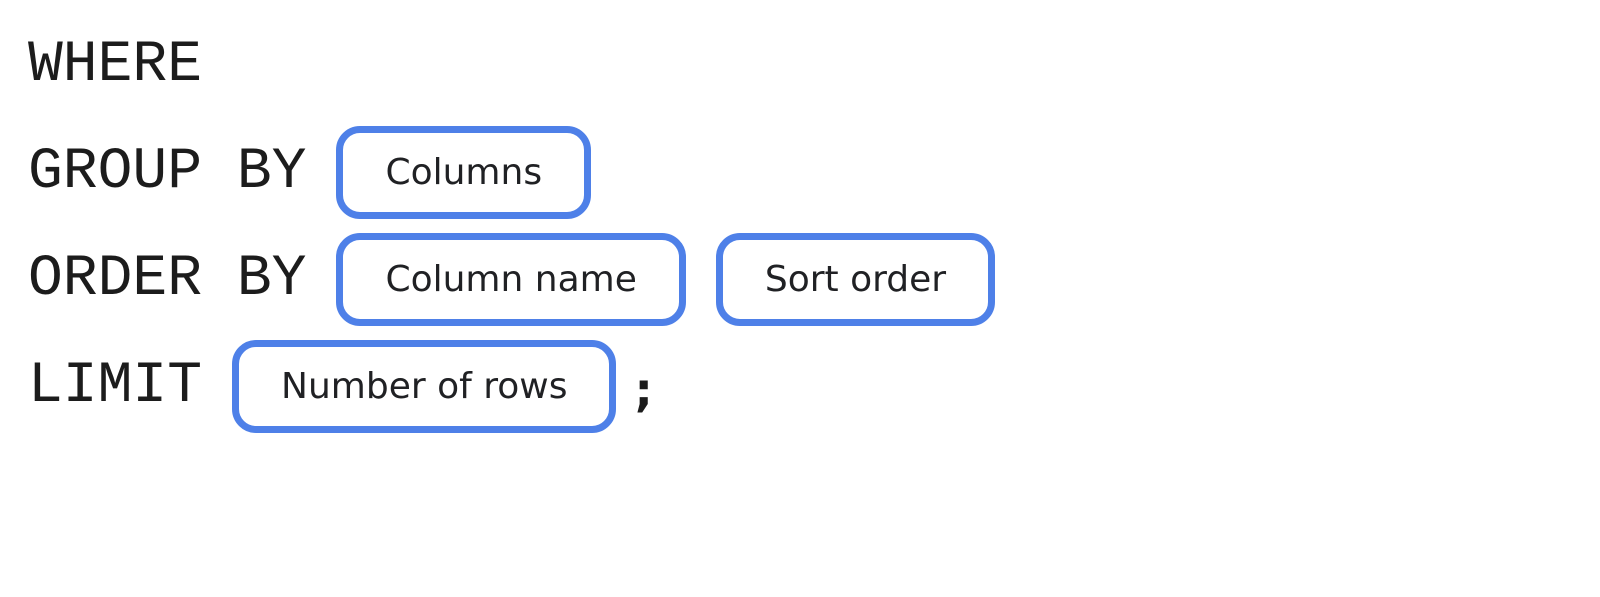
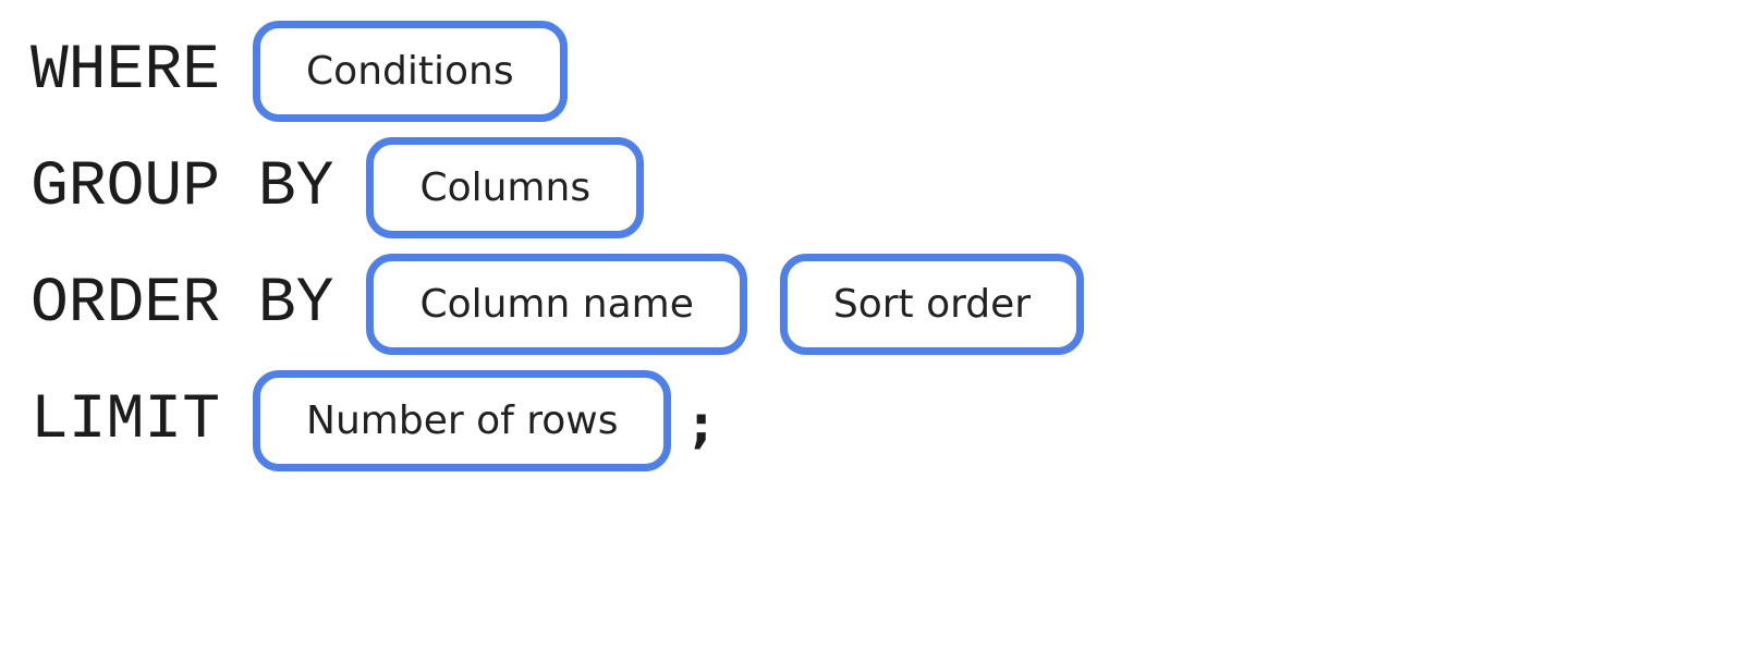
  WHERE
+ Conditions
  GROUP BY
  Columns
  ORDER BY
  Column name
  Sort order
  LIMIT
  Number of rows
  ;
